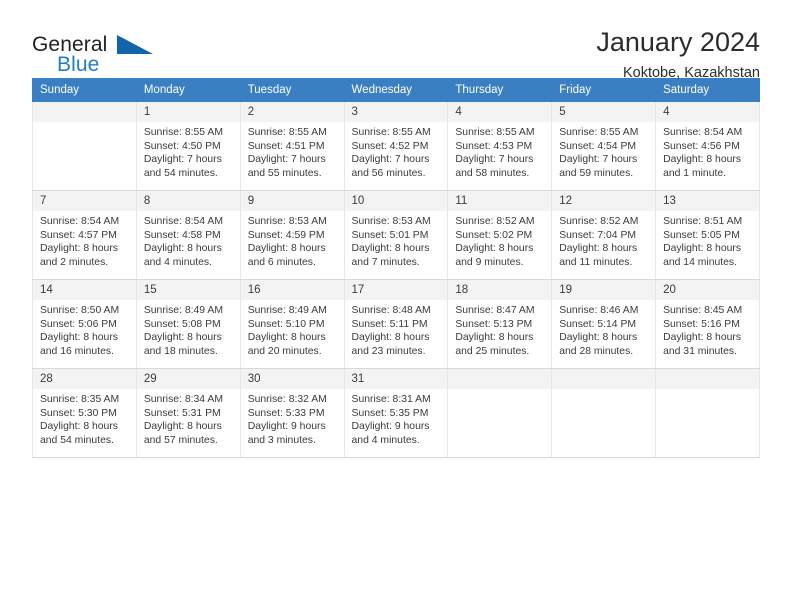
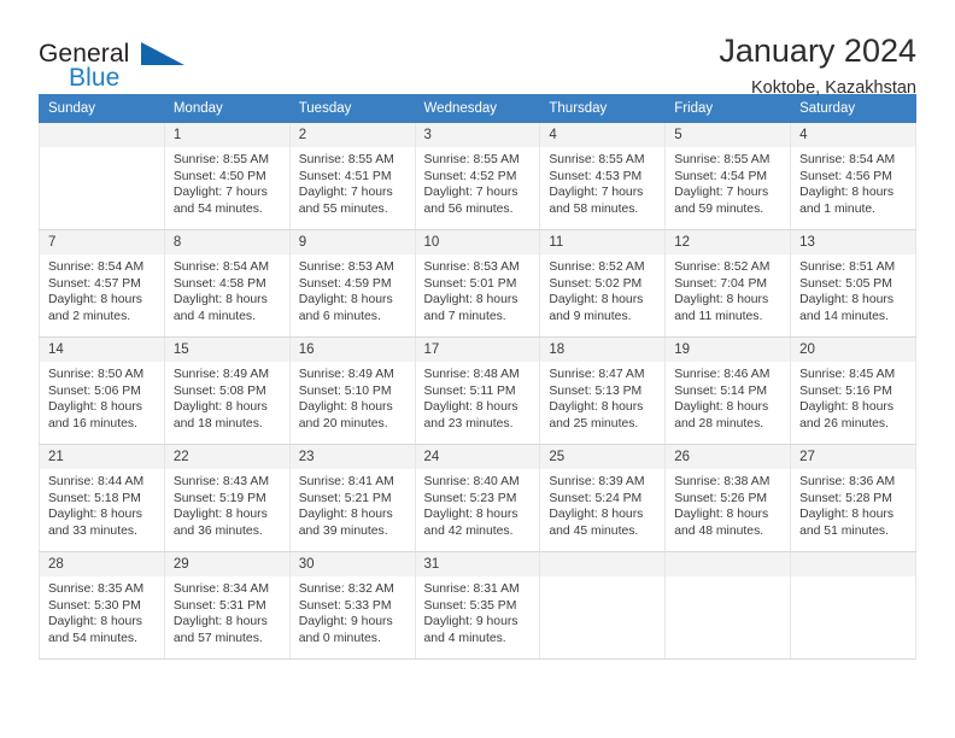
  General
  Blue
  January 2024
  Koktobe, Kazakhstan
  Sunday	Monday	Tuesday	Wednesday	Thursday	Friday	Saturday
  	1 Sunrise: 8:55 AM Sunset: 4:50 PM Daylight: 7 hours and 54 minutes.	2 Sunrise: 8:55 AM Sunset: 4:51 PM Daylight: 7 hours and 55 minutes.	3 Sunrise: 8:55 AM Sunset: 4:52 PM Daylight: 7 hours and 56 minutes.	4 Sunrise: 8:55 AM Sunset: 4:53 PM Daylight: 7 hours and 58 minutes.	5 Sunrise: 8:55 AM Sunset: 4:54 PM Daylight: 7 hours and 59 minutes.	4 Sunrise: 8:54 AM Sunset: 4:56 PM Daylight: 8 hours and 1 minute.
  7 Sunrise: 8:54 AM Sunset: 4:57 PM Daylight: 8 hours and 2 minutes.	8 Sunrise: 8:54 AM Sunset: 4:58 PM Daylight: 8 hours and 4 minutes.	9 Sunrise: 8:53 AM Sunset: 4:59 PM Daylight: 8 hours and 6 minutes.	10 Sunrise: 8:53 AM Sunset: 5:01 PM Daylight: 8 hours and 7 minutes.	11 Sunrise: 8:52 AM Sunset: 5:02 PM Daylight: 8 hours and 9 minutes.	12 Sunrise: 8:52 AM Sunset: 7:04 PM Daylight: 8 hours and 11 minutes.	13 Sunrise: 8:51 AM Sunset: 5:05 PM Daylight: 8 hours and 14 minutes.
- 14 Sunrise: 8:50 AM Sunset: 5:06 PM Daylight: 8 hours and 16 minutes.	15 Sunrise: 8:49 AM Sunset: 5:08 PM Daylight: 8 hours and 18 minutes.	16 Sunrise: 8:49 AM Sunset: 5:10 PM Daylight: 8 hours and 20 minutes.	17 Sunrise: 8:48 AM Sunset: 5:11 PM Daylight: 8 hours and 23 minutes.	18 Sunrise: 8:47 AM Sunset: 5:13 PM Daylight: 8 hours and 25 minutes.	19 Sunrise: 8:46 AM Sunset: 5:14 PM Daylight: 8 hours and 28 minutes.	20 Sunrise: 8:45 AM Sunset: 5:16 PM Daylight: 8 hours and 31 minutes.
+ 14 Sunrise: 8:50 AM Sunset: 5:06 PM Daylight: 8 hours and 16 minutes.	15 Sunrise: 8:49 AM Sunset: 5:08 PM Daylight: 8 hours and 18 minutes.	16 Sunrise: 8:49 AM Sunset: 5:10 PM Daylight: 8 hours and 20 minutes.	17 Sunrise: 8:48 AM Sunset: 5:11 PM Daylight: 8 hours and 23 minutes.	18 Sunrise: 8:47 AM Sunset: 5:13 PM Daylight: 8 hours and 25 minutes.	19 Sunrise: 8:46 AM Sunset: 5:14 PM Daylight: 8 hours and 28 minutes.	20 Sunrise: 8:45 AM Sunset: 5:16 PM Daylight: 8 hours and 26 minutes.
+ 21 Sunrise: 8:44 AM Sunset: 5:18 PM Daylight: 8 hours and 33 minutes.	22 Sunrise: 8:43 AM Sunset: 5:19 PM Daylight: 8 hours and 36 minutes.	23 Sunrise: 8:41 AM Sunset: 5:21 PM Daylight: 8 hours and 39 minutes.	24 Sunrise: 8:40 AM Sunset: 5:23 PM Daylight: 8 hours and 42 minutes.	25 Sunrise: 8:39 AM Sunset: 5:24 PM Daylight: 8 hours and 45 minutes.	26 Sunrise: 8:38 AM Sunset: 5:26 PM Daylight: 8 hours and 48 minutes.	27 Sunrise: 8:36 AM Sunset: 5:28 PM Daylight: 8 hours and 51 minutes.
- 28 Sunrise: 8:35 AM Sunset: 5:30 PM Daylight: 8 hours and 54 minutes.	29 Sunrise: 8:34 AM Sunset: 5:31 PM Daylight: 8 hours and 57 minutes.	30 Sunrise: 8:32 AM Sunset: 5:33 PM Daylight: 9 hours and 3 minutes.	31 Sunrise: 8:31 AM Sunset: 5:35 PM Daylight: 9 hours and 4 minutes.
+ 28 Sunrise: 8:35 AM Sunset: 5:30 PM Daylight: 8 hours and 54 minutes.	29 Sunrise: 8:34 AM Sunset: 5:31 PM Daylight: 8 hours and 57 minutes.	30 Sunrise: 8:32 AM Sunset: 5:33 PM Daylight: 9 hours and 0 minutes.	31 Sunrise: 8:31 AM Sunset: 5:35 PM Daylight: 9 hours and 4 minutes.
